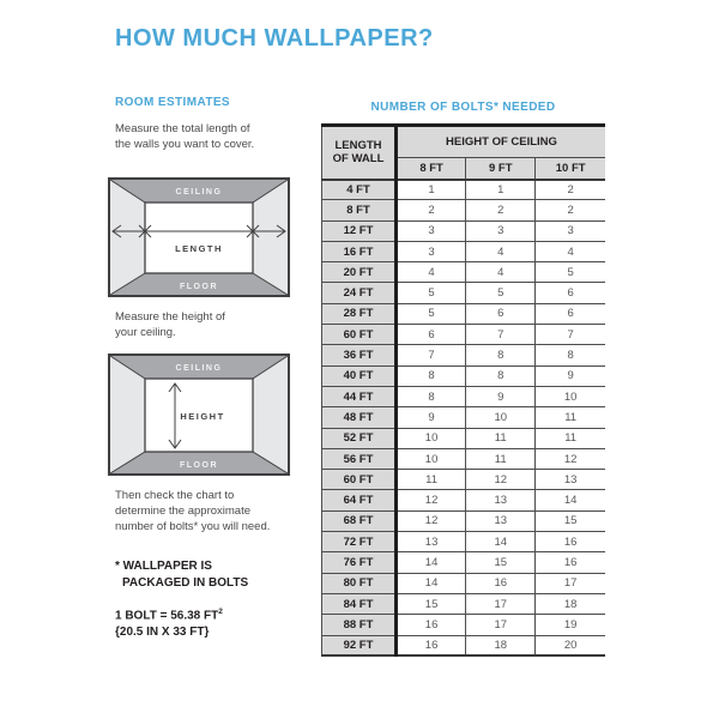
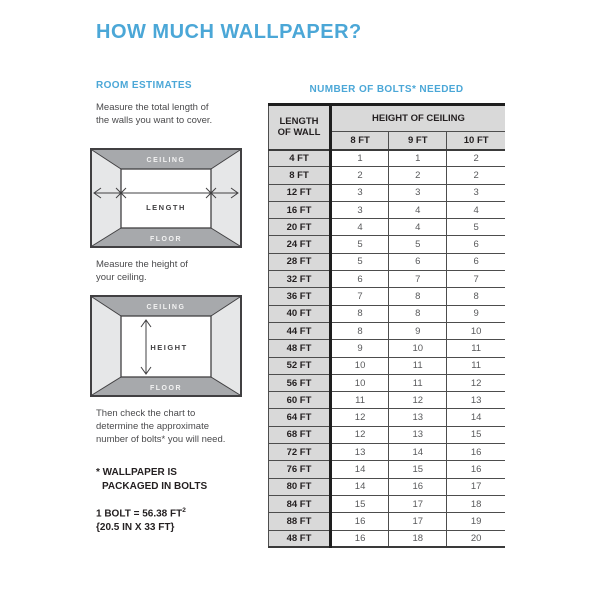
  HOW MUCH WALLPAPER?
  ROOM ESTIMATES
  Measure the total length of
  the walls you want to cover.
  LENGTH
  Measure the height of
  your ceiling.
  HEIGHT
  Then check the chart to
  determine the approximate
  number of bolts* you will need.
  * WALLPAPER IS
  PACKAGED IN BOLTS
  1 BOLT = 56.38 FT
  {20.5 IN X 33 FT}
  NUMBER OF BOLTS* NEEDED
  LENGTH OF WALL	HEIGHT OF CEILING
  8 FT	9 FT	10 FT
  4 FT	1	1	2
  8 FT	2	2	2
  12 FT	3	3	3
  16 FT	3	4	4
  20 FT	4	4	5
  24 FT	5	5	6
  28 FT	5	6	6
- 60 FT	6	7	7
+ 32 FT	6	7	7
  36 FT	7	8	8
  40 FT	8	8	9
  44 FT	8	9	10
  48 FT	9	10	11
  52 FT	10	11	11
  56 FT	10	11	12
  60 FT	11	12	13
  64 FT	12	13	14
  68 FT	12	13	15
  72 FT	13	14	16
  76 FT	14	15	16
  80 FT	14	16	17
  84 FT	15	17	18
  88 FT	16	17	19
- 92 FT	16	18	20
+ 48 FT	16	18	20
